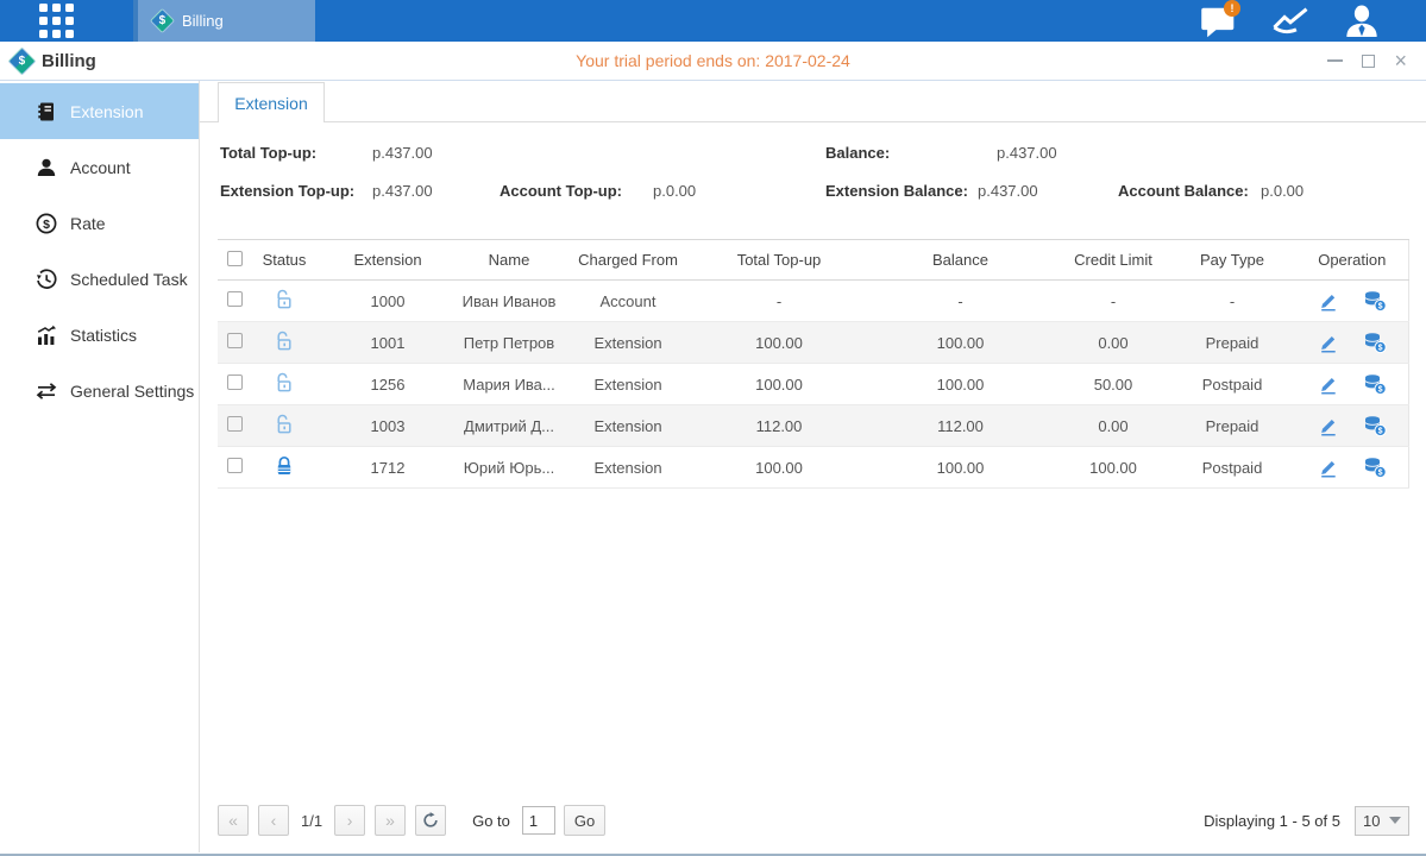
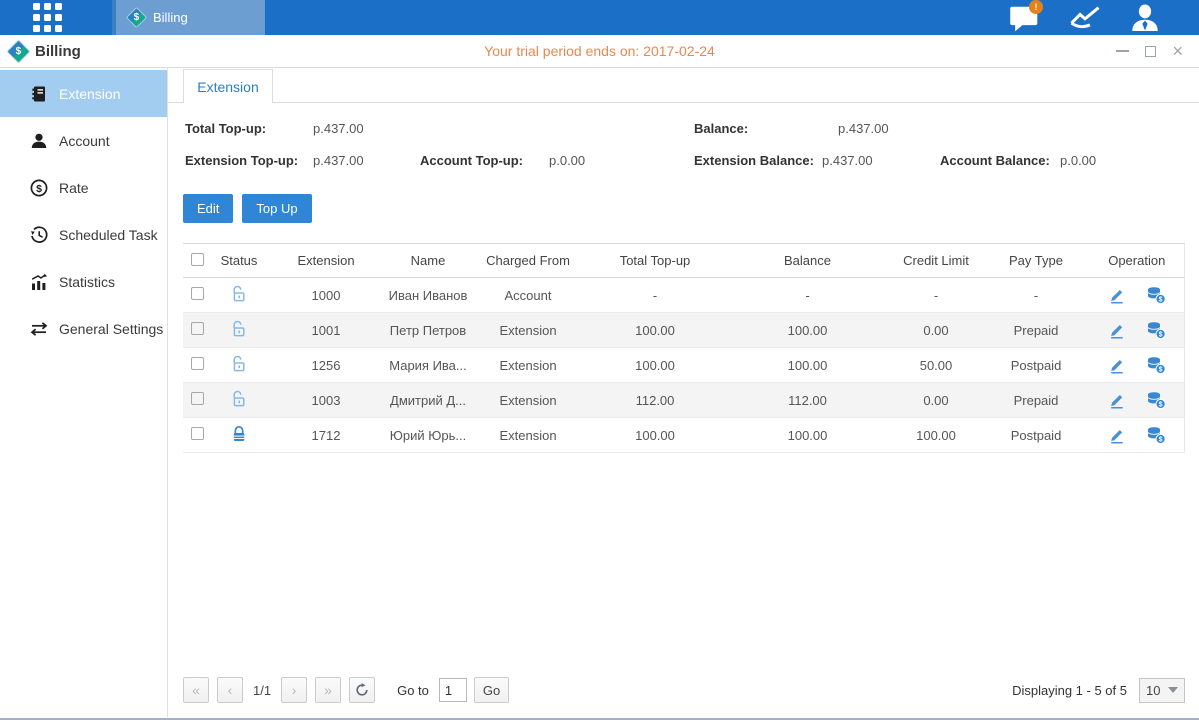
  Billing
  !
  Billing
  Your trial period ends on: 2017-02-24
  ×
  Extension
  Account
  $
  Rate
  Scheduled Task
  Statistics
  General Settings
  Extension
  Total Top-up:
  p.437.00
  Balance:
  p.437.00
  Extension Top-up:
  p.437.00
  Account Top-up:
  p.0.00
  Extension Balance:
  p.437.00
  Account Balance:
  p.0.00
+ Edit
+ Top Up
  	Status	Extension	Name	Charged From	Total Top-up	Balance	Credit Limit	Pay Type	Operation
  		1000	Иван Иванов	Account	-	-	-	-
  		1001	Петр Петров	Extension	100.00	100.00	0.00	Prepaid
  		1256	Мария Ива...	Extension	100.00	100.00	50.00	Postpaid
  		1003	Дмитрий Д...	Extension	112.00	112.00	0.00	Prepaid
  		1712	Юрий Юрь...	Extension	100.00	100.00	100.00	Postpaid
  «
  ‹
  1/1
  ›
  »
  Go to
  1
  Go
  Displaying 1 - 5 of 5
  10
